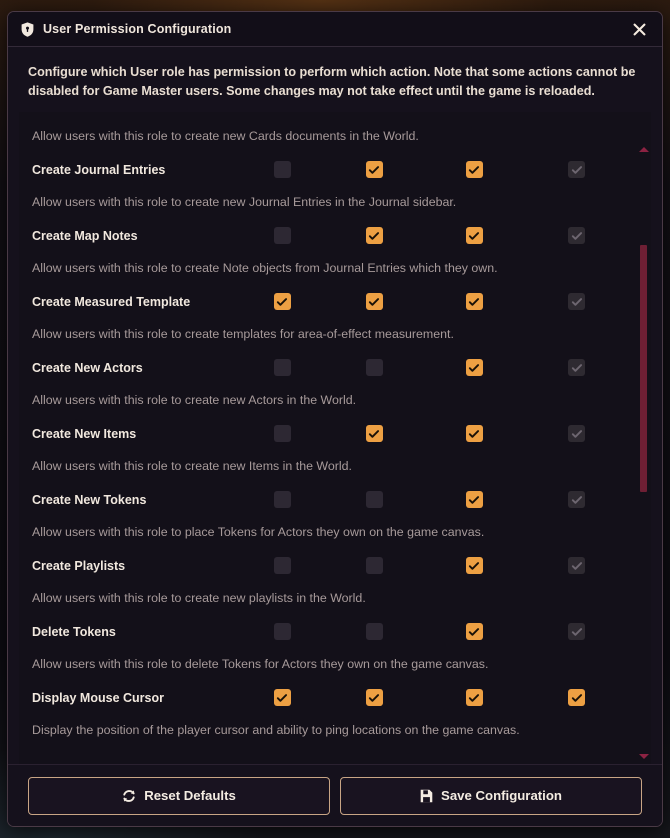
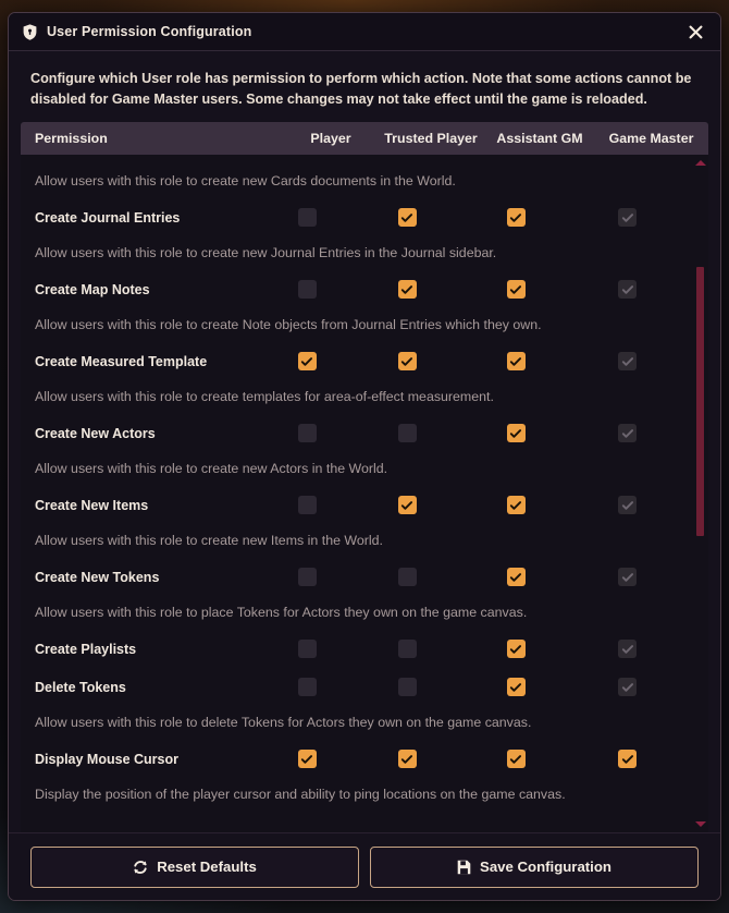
  User Permission Configuration
  Configure which User role has permission to perform which action. Note that some actions cannot be disabled for Game Master users. Some changes may not take effect until the game is reloaded.
+ Permission
+ Player
+ Trusted Player
+ Assistant GM
+ Game Master
  Allow users with this role to create new Cards documents in the World.
  Create Journal Entries
  Allow users with this role to create new Journal Entries in the Journal sidebar.
  Create Map Notes
  Allow users with this role to create Note objects from Journal Entries which they own.
  Create Measured Template
  Allow users with this role to create templates for area-of-effect measurement.
  Create New Actors
  Allow users with this role to create new Actors in the World.
  Create New Items
  Allow users with this role to create new Items in the World.
  Create New Tokens
  Allow users with this role to place Tokens for Actors they own on the game canvas.
  Create Playlists
- Allow users with this role to create new playlists in the World.
  Delete Tokens
  Allow users with this role to delete Tokens for Actors they own on the game canvas.
  Display Mouse Cursor
  Display the position of the player cursor and ability to ping locations on the game canvas.
  Reset Defaults
  Save Configuration
